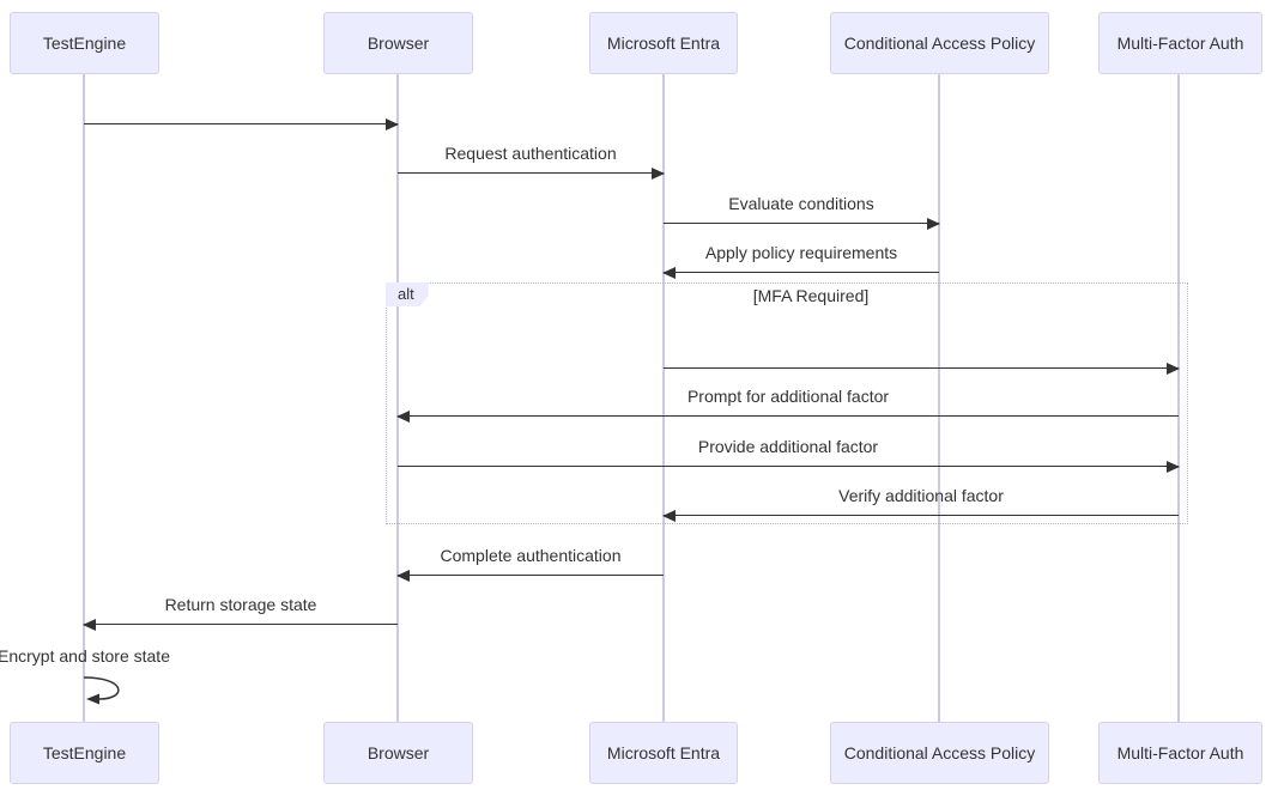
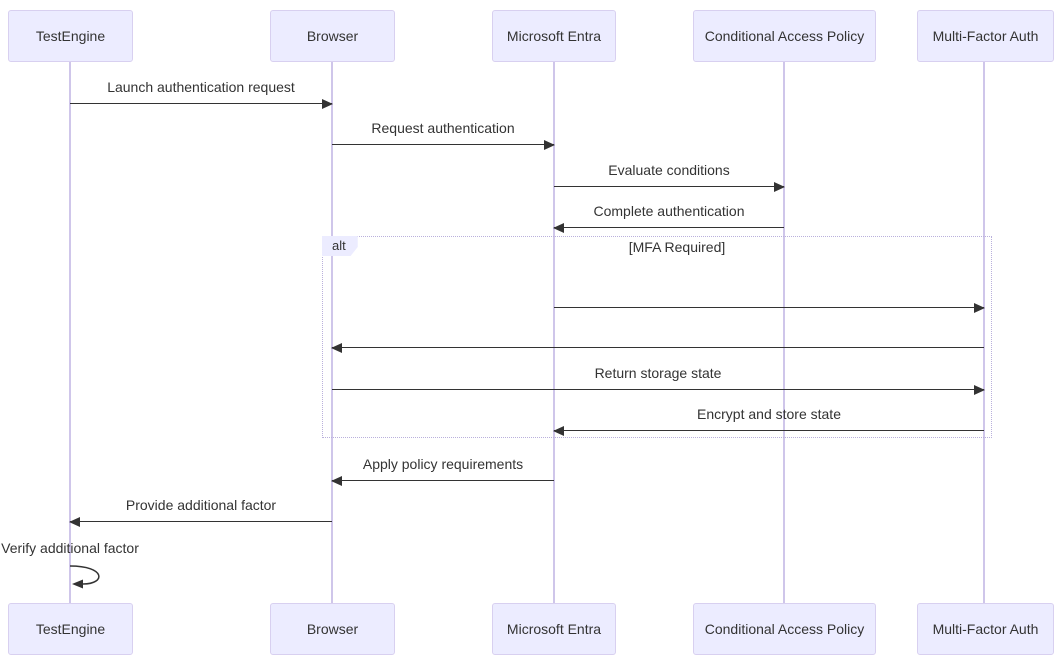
  alt
  [MFA Required]
+ Launch authentication request
  Request authentication
  Evaluate conditions
- Apply policy requirements
+ Complete authentication
- Prompt for additional factor
- Provide additional factor
+ Return storage state
- Verify additional factor
+ Encrypt and store state
- Complete authentication
+ Apply policy requirements
- Return storage state
+ Provide additional factor
- Encrypt and store state
+ Verify additional factor
  TestEngine
  TestEngine
  Browser
  Browser
  Microsoft Entra
  Microsoft Entra
  Conditional Access Policy
  Conditional Access Policy
  Multi-Factor Auth
  Multi-Factor Auth
